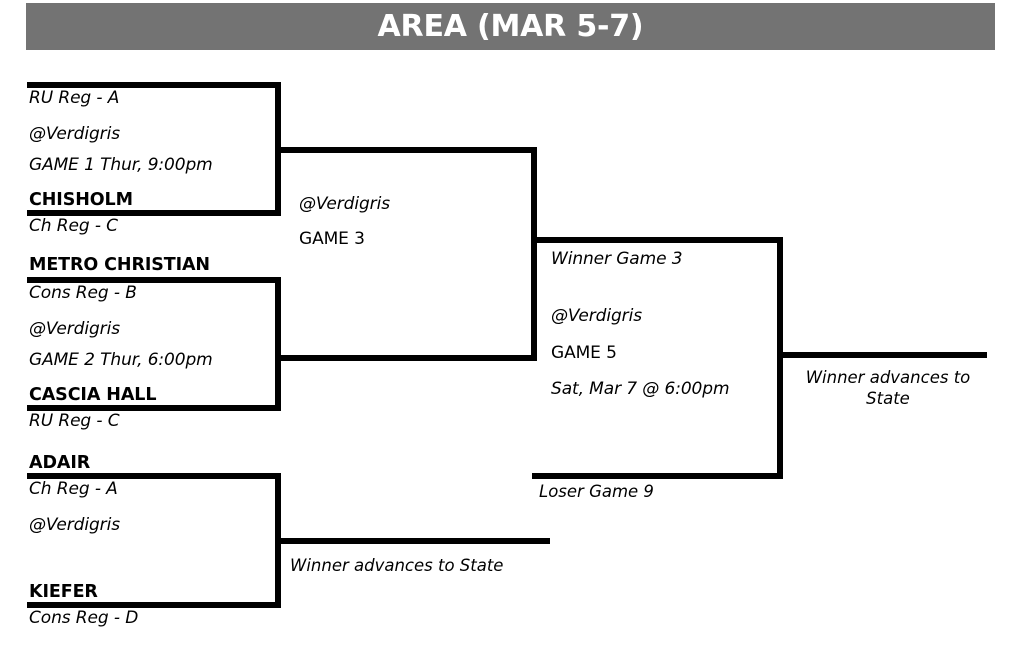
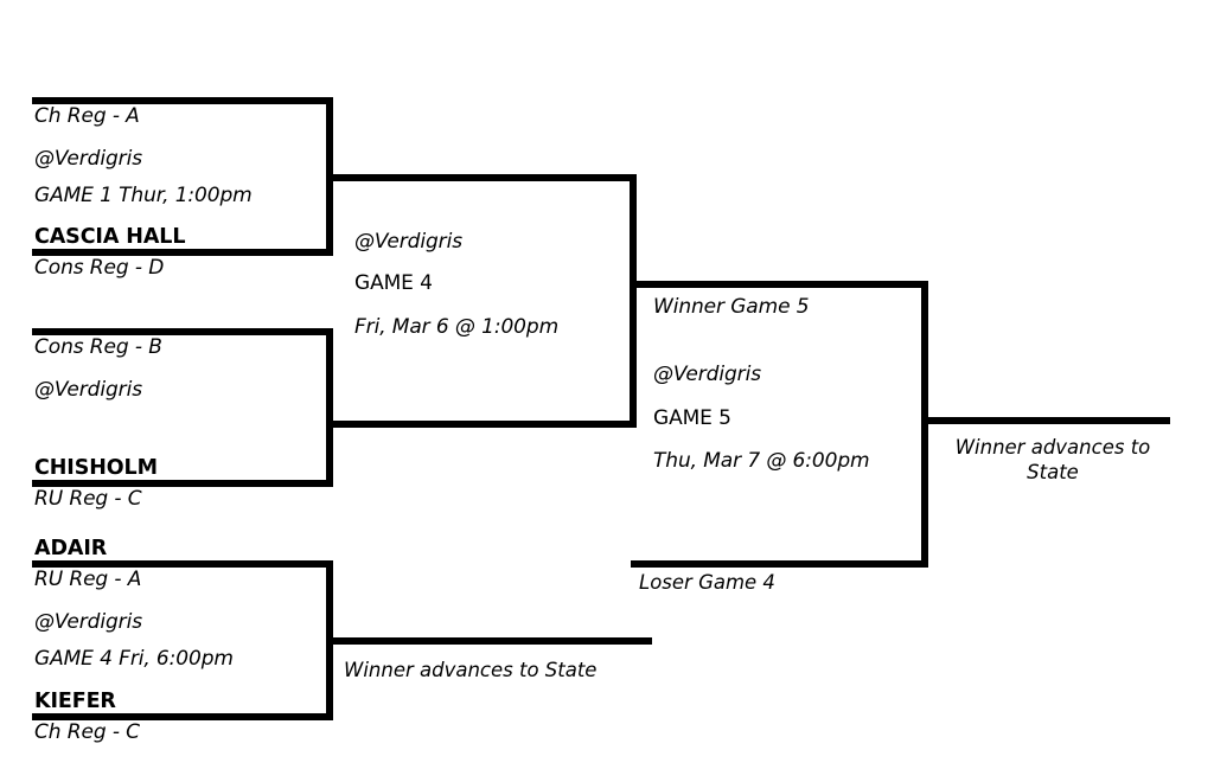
- AREA (MAR 5-7)
- RU Reg - A
+ Ch Reg - A
  @Verdigris
- GAME 1 Thur, 9:00pm
+ GAME 1 Thur, 1:00pm
- CHISHOLM
+ CASCIA HALL
- Ch Reg - C
+ Cons Reg - D
- METRO CHRISTIAN
  Cons Reg - B
  @Verdigris
- GAME 2 Thur, 6:00pm
- CASCIA HALL
+ CHISHOLM
  RU Reg - C
  ADAIR
- Ch Reg - A
+ RU Reg - A
  @Verdigris
+ GAME 4 Fri, 6:00pm
  KIEFER
- Cons Reg - D
+ Ch Reg - C
  @Verdigris
- GAME 3
+ GAME 4
+ Fri, Mar 6 @ 1:00pm
- Winner Game 3
+ Winner Game 5
  @Verdigris
  GAME 5
- Sat, Mar 7 @ 6:00pm
+ Thu, Mar 7 @ 6:00pm
- Loser Game 9
+ Loser Game 4
  Winner advances to State
  Winner advances to State
